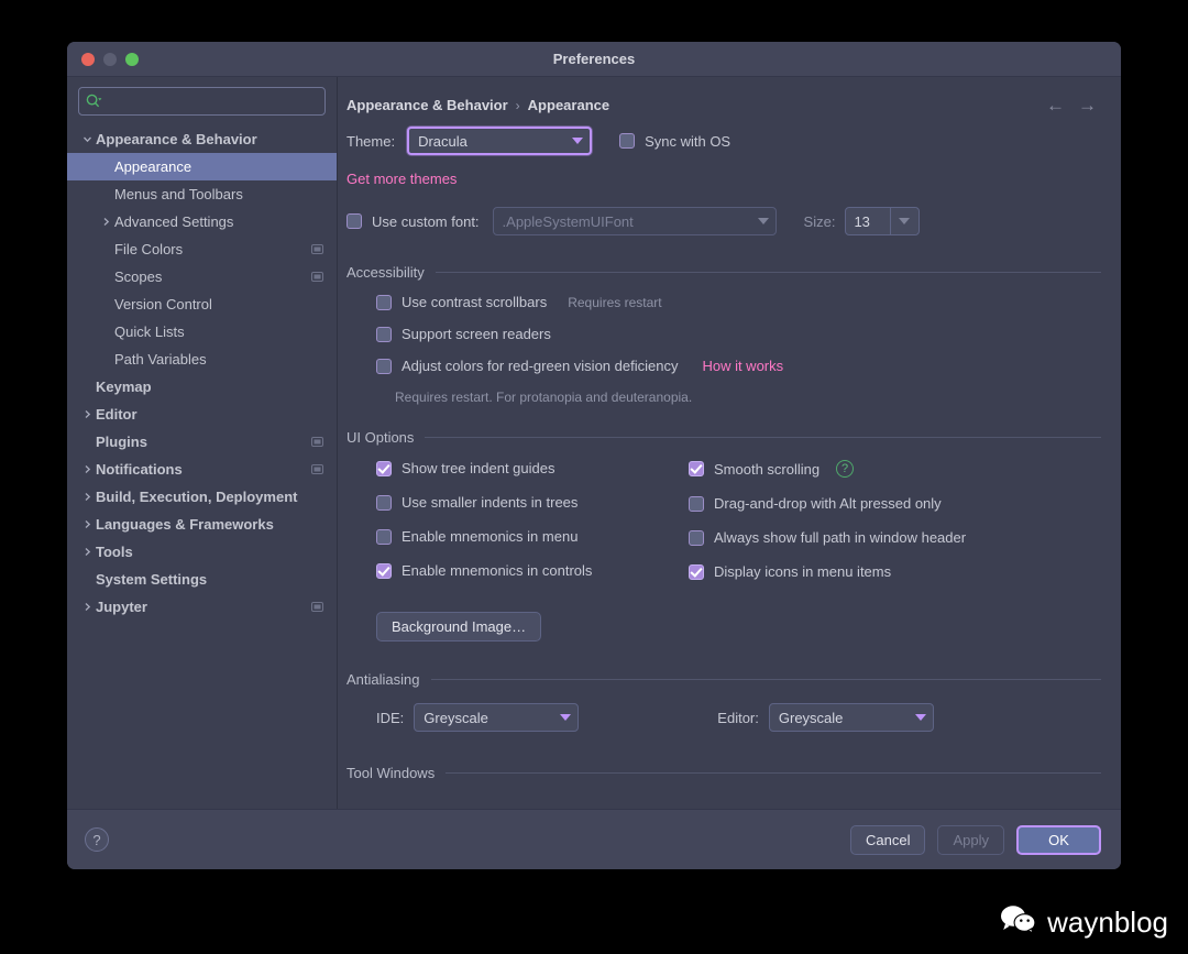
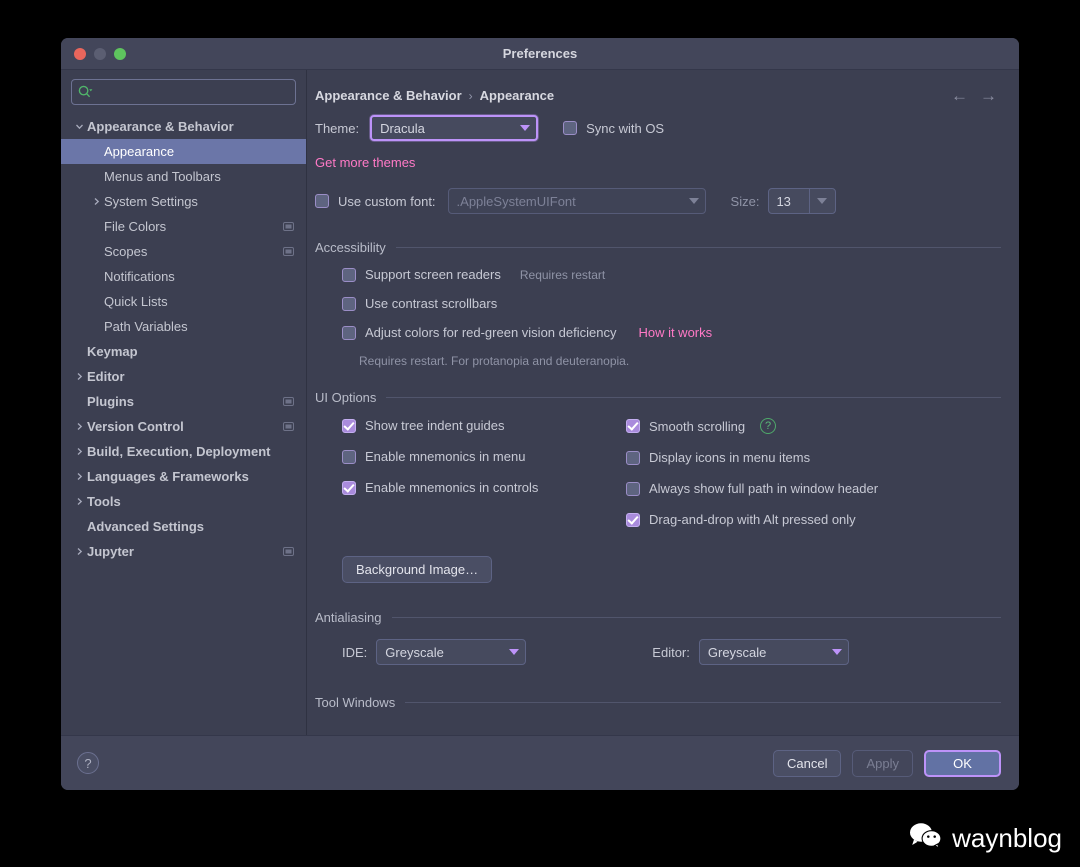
  Preferences
  Appearance & Behavior
  Appearance
  Menus and Toolbars
- Advanced Settings
+ System Settings
  File Colors
  Scopes
- Version Control
+ Notifications
  Quick Lists
  Path Variables
  Keymap
  Editor
  Plugins
- Notifications
+ Version Control
  Build, Execution, Deployment
  Languages & Frameworks
  Tools
- System Settings
+ Advanced Settings
  Jupyter
  Appearance & Behavior
  ›
  Appearance
  ←
  →
  Theme:
  Dracula
  Sync with OS
  Get more themes
  Use custom font:
  .AppleSystemUIFont
  Size:
  13
  Accessibility
- Use contrast scrollbars
+ Support screen readers
  Requires restart
- Support screen readers
+ Use contrast scrollbars
  Adjust colors for red-green vision deficiency
  How it works
  Requires restart. For protanopia and deuteranopia.
  UI Options
  Show tree indent guides
- Use smaller indents in trees
  Enable mnemonics in menu
  Enable mnemonics in controls
  Smooth scrolling
  ?
- Drag-and-drop with Alt pressed only
+ Display icons in menu items
  Always show full path in window header
- Display icons in menu items
+ Drag-and-drop with Alt pressed only
  Background Image…
  Antialiasing
  IDE:
  Greyscale
  Editor:
  Greyscale
  Tool Windows
  ?
  Cancel
  Apply
  OK
  waynblog
